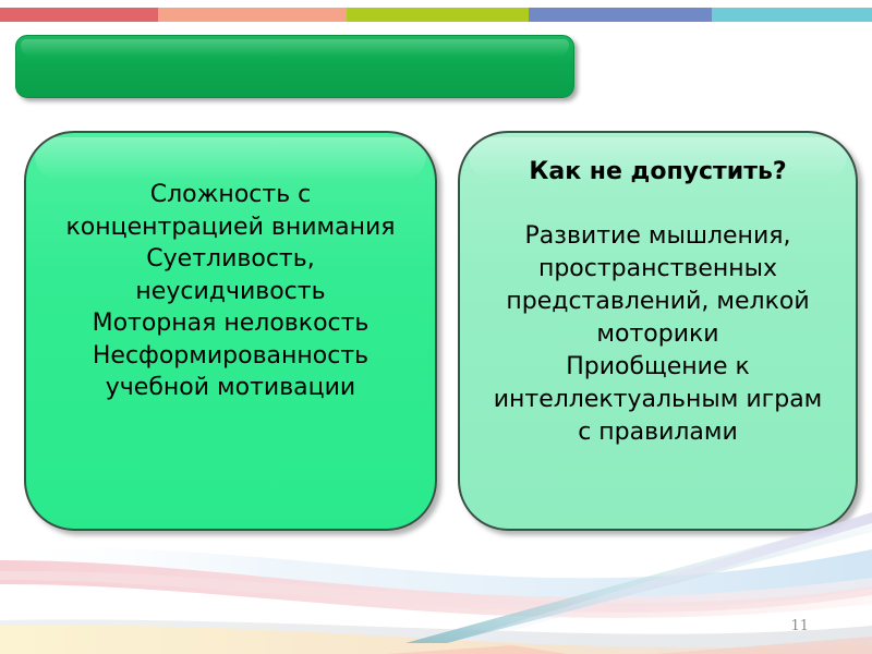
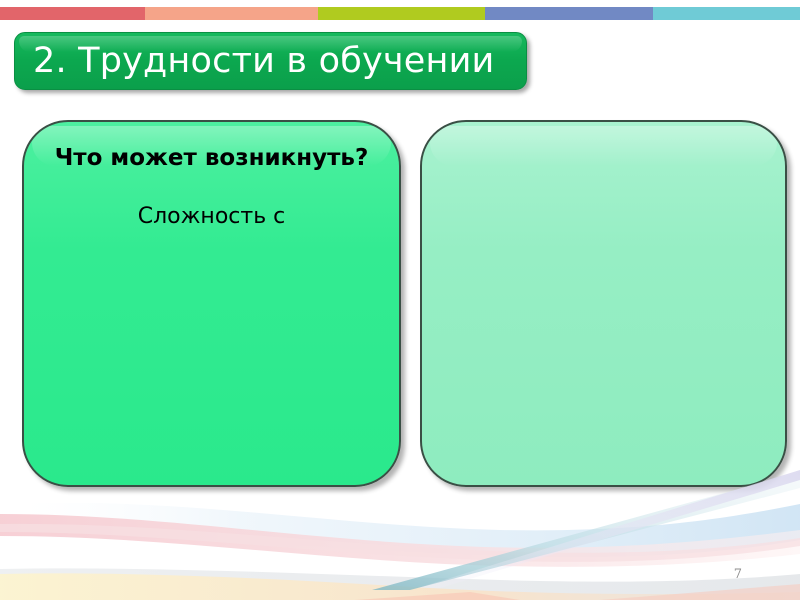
+ 2. Трудности в обучении
+ Что может возникнуть?
  Сложность с
- концентрацией внимания
- Суетливость,
- неусидчивость
- Моторная неловкость
- Несформированность
- учебной мотивации
- Как не допустить?
- Развитие мышления,
- пространственных
- представлений, мелкой
- моторики
- Приобщение к
- интеллектуальным играм
- с правилами
- 11
+ 7
